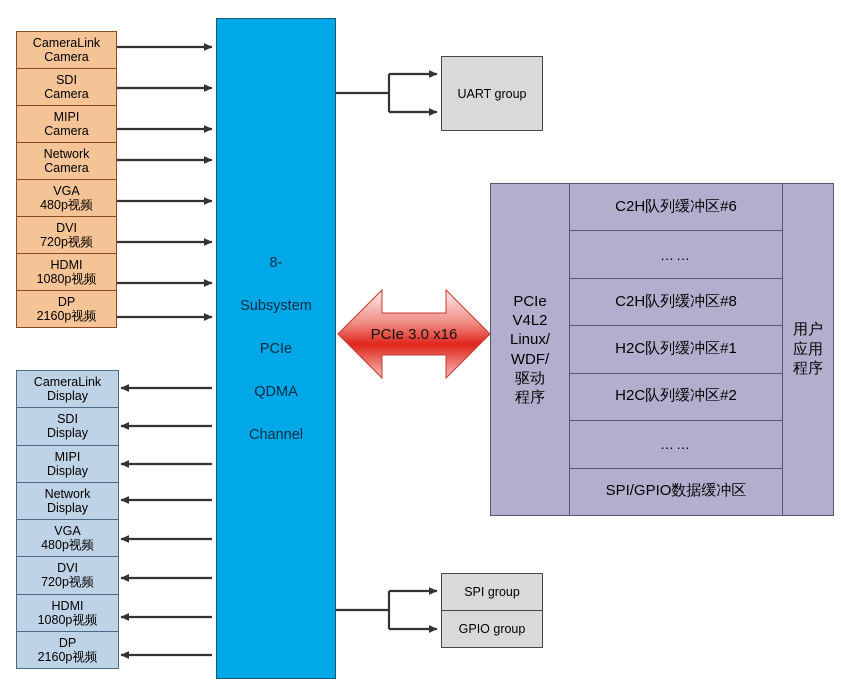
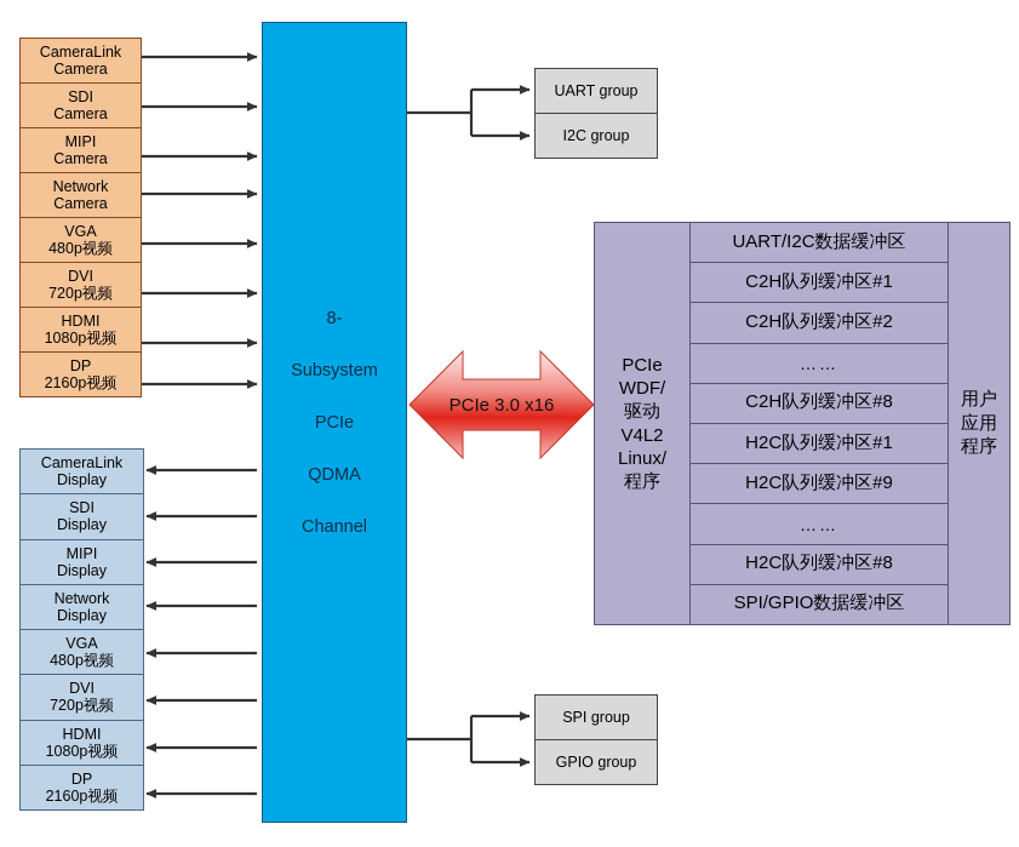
  CameraLink
  Camera
  SDI
  Camera
  MIPI
  Camera
  Network
  Camera
  VGA
  480p视频
  DVI
  720p视频
  HDMI
  1080p视频
  DP
  2160p视频
  CameraLink
  Display
  SDI
  Display
  MIPI
  Display
  Network
  Display
  VGA
  480p视频
  DVI
  720p视频
  HDMI
  1080p视频
  DP
  2160p视频
  8-
  Subsystem
  PCIe
  QDMA
  Channel
  UART group
+ I2C group
  SPI group
  GPIO group
  PCIe 3.0 x16
  PCIe
- V4L2
+ WDF/
- Linux/
+ 驱动
- WDF/
+ V4L2
- 驱动
+ Linux/
  程序
+ UART/I2C数据缓冲区
+ C2H队列缓冲区#1
- C2H队列缓冲区#6
+ C2H队列缓冲区#2
  ……
  C2H队列缓冲区#8
  H2C队列缓冲区#1
- H2C队列缓冲区#2
+ H2C队列缓冲区#9
  ……
+ H2C队列缓冲区#8
  SPI/GPIO数据缓冲区
  用户
  应用
  程序
